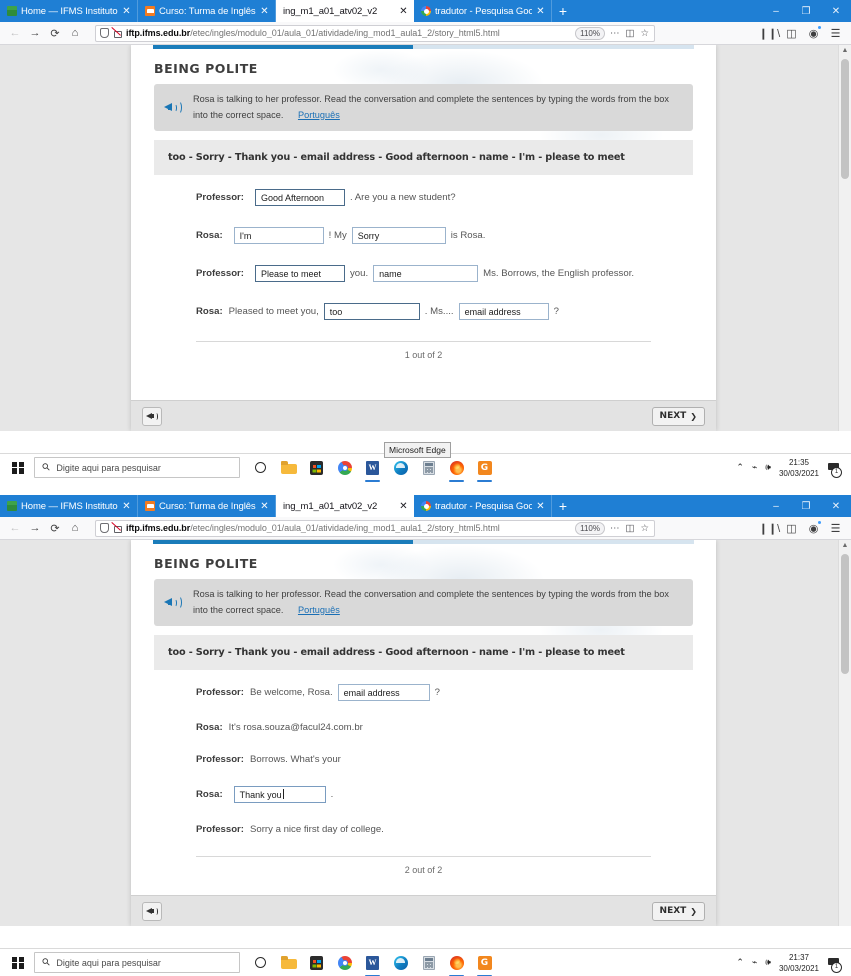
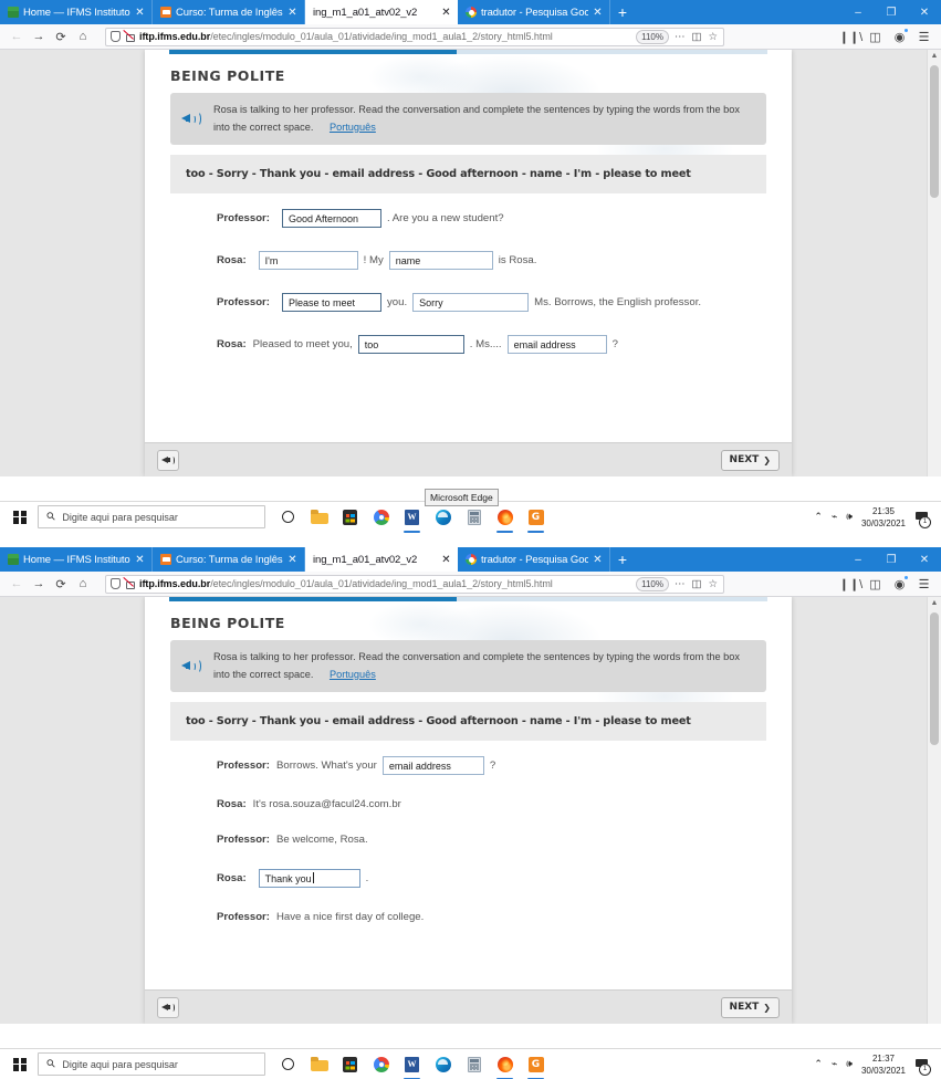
  Home — IFMS Instituto
  ✕
  Curso: Turma de Inglês
  ✕
  ing_m1_a01_atv02_v2
  ✕
  tradutor - Pesquisa Goo
  ✕
  +
  –
  ❐
  ✕
  ←
  →
  ⟳
  ⌂
  iftp.ifms.edu.br/etec/ingles/modulo_01/aula_01/atividade/ing_mod1_aula1_2/story_html5.html
  110%
  ⋯
  ◫
  ☆
  ❙❙\
  ◫
  ◉
  ☰
  BEING POLITE
  Rosa is talking to her professor. Read the conversation and complete the sentences by typing the words from the box into the correct space. Português
  too - Sorry - Thank you - email address - Good afternoon - name - I'm - please to meet
  Professor:
  Good Afternoon
  . Are you a new student?
  Rosa:
  I'm
  ! My
- Sorry
+ name
  is Rosa.
  Professor:
  Please to meet
  you.
- name
+ Sorry
  Ms. Borrows, the English professor.
  Rosa:
  Pleased to meet you,
  too
  . Ms....
  email address
  ?
- 1 out of 2
  NEXT
  ❯
  Microsoft Edge
  Digite aqui para pesquisar
  W
  G
  ⌃
  ⌁
  🕪
  21:35
  30/03/2021
  Home — IFMS Instituto
  ✕
  Curso: Turma de Inglês
  ✕
  ing_m1_a01_atv02_v2
  ✕
  tradutor - Pesquisa Goo
  ✕
  +
  –
  ❐
  ✕
  ←
  →
  ⟳
  ⌂
  iftp.ifms.edu.br/etec/ingles/modulo_01/aula_01/atividade/ing_mod1_aula1_2/story_html5.html
  110%
  ⋯
  ◫
  ☆
  ❙❙\
  ◫
  ◉
  ☰
  BEING POLITE
  Rosa is talking to her professor. Read the conversation and complete the sentences by typing the words from the box into the correct space. Português
  too - Sorry - Thank you - email address - Good afternoon - name - I'm - please to meet
  Professor:
- Be welcome, Rosa.
+ Borrows. What's your
  email address
  ?
  Rosa:
  It's rosa.souza@facul24.com.br
  Professor:
- Borrows. What's your
+ Be welcome, Rosa.
  Rosa:
  Thank you
  .
  Professor:
- Sorry a nice first day of college.
+ Have a nice first day of college.
- 2 out of 2
  NEXT
  ❯
  Digite aqui para pesquisar
  W
  G
  ⌃
  ⌁
  🕪
  21:37
  30/03/2021
